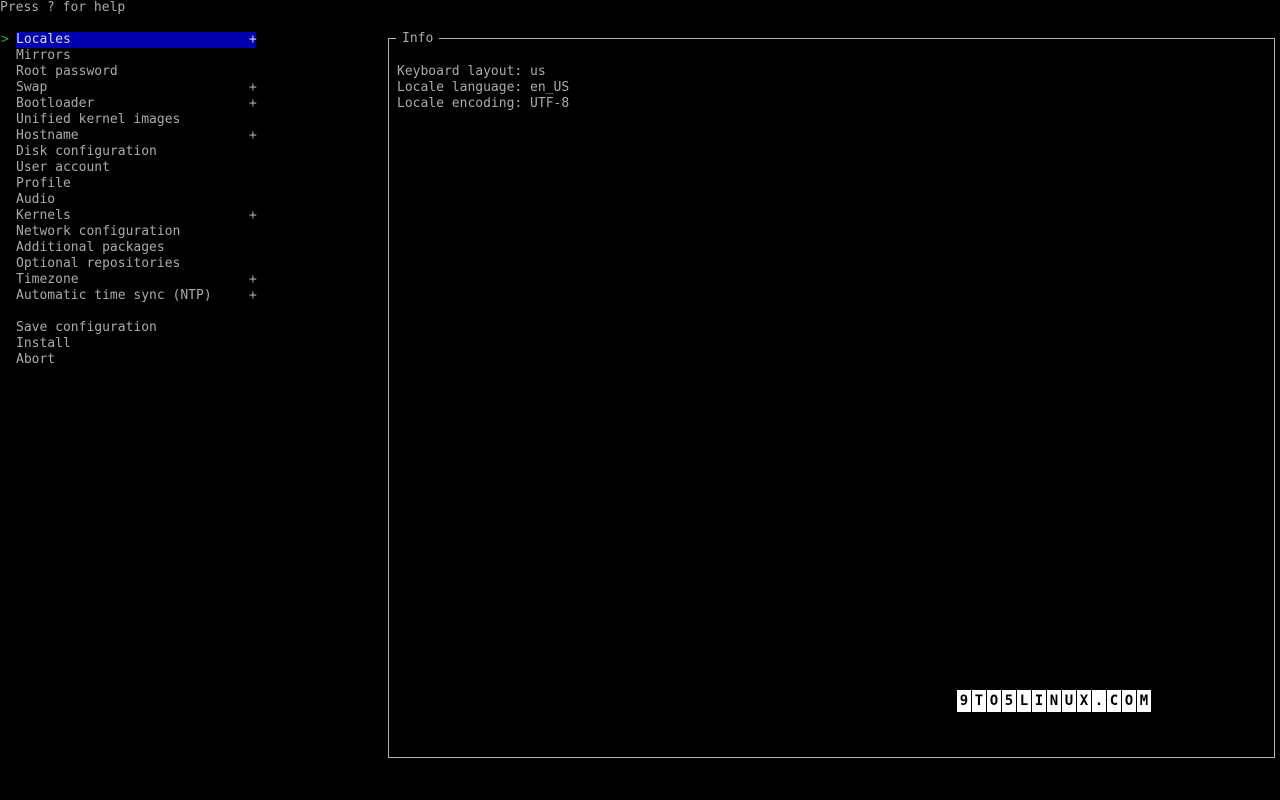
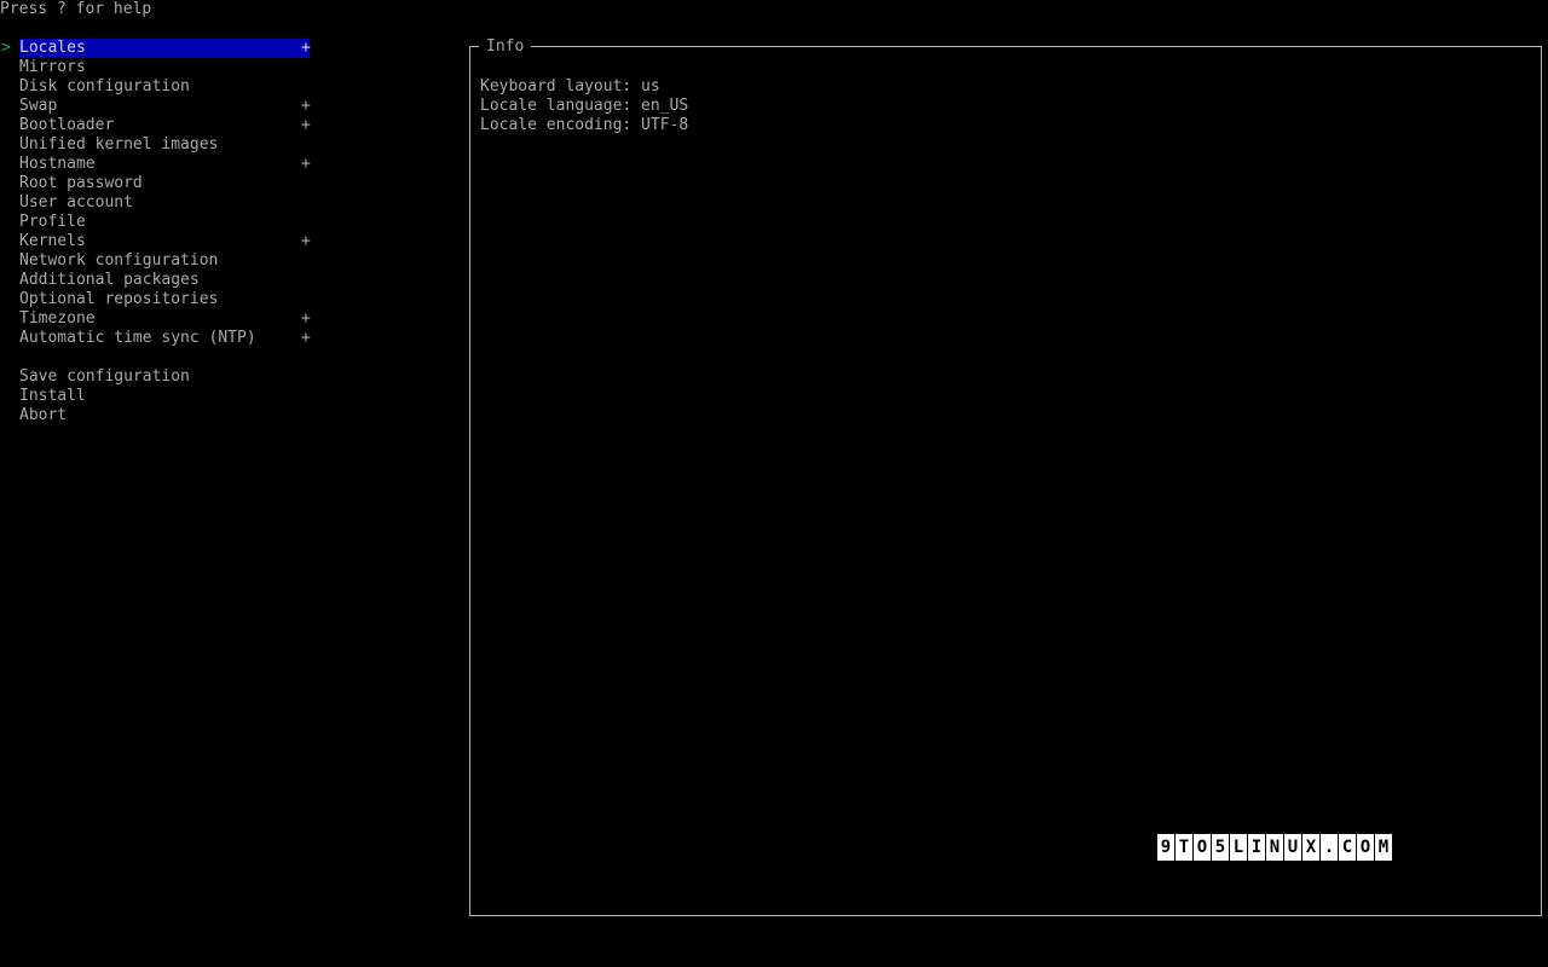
  Press ? for help
  >
  Locales
  +
  Mirrors
- Root password
+ Disk configuration
  Swap
  +
  Bootloader
  +
  Unified kernel images
  Hostname
  +
- Disk configuration
+ Root password
  User account
  Profile
- Audio
  Kernels
  +
  Network configuration
  Additional packages
  Optional repositories
  Timezone
  +
  Automatic time sync (NTP)
  +
  Save configuration
  Install
  Abort
  Info
  Keyboard layout: us
  Locale language: en_US
  Locale encoding: UTF-8
  9
  T
  O
  5
  L
  I
  N
  U
  X
  .
  C
  O
  M
